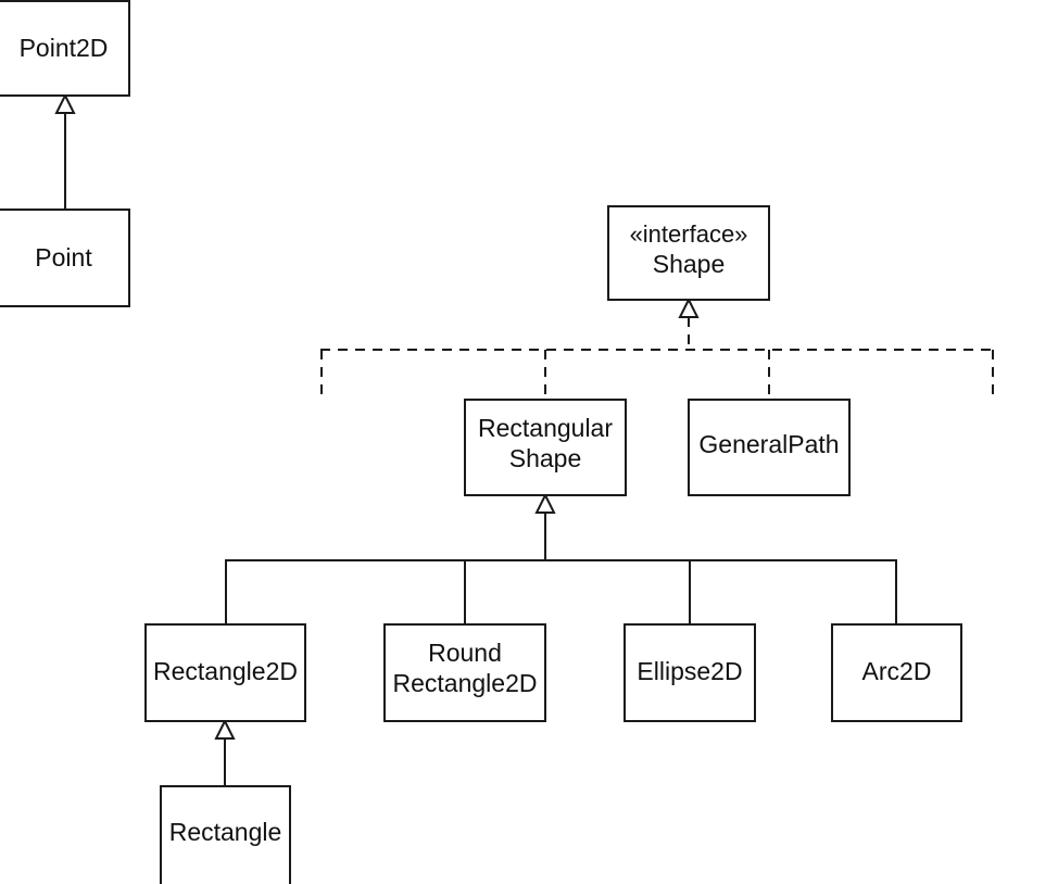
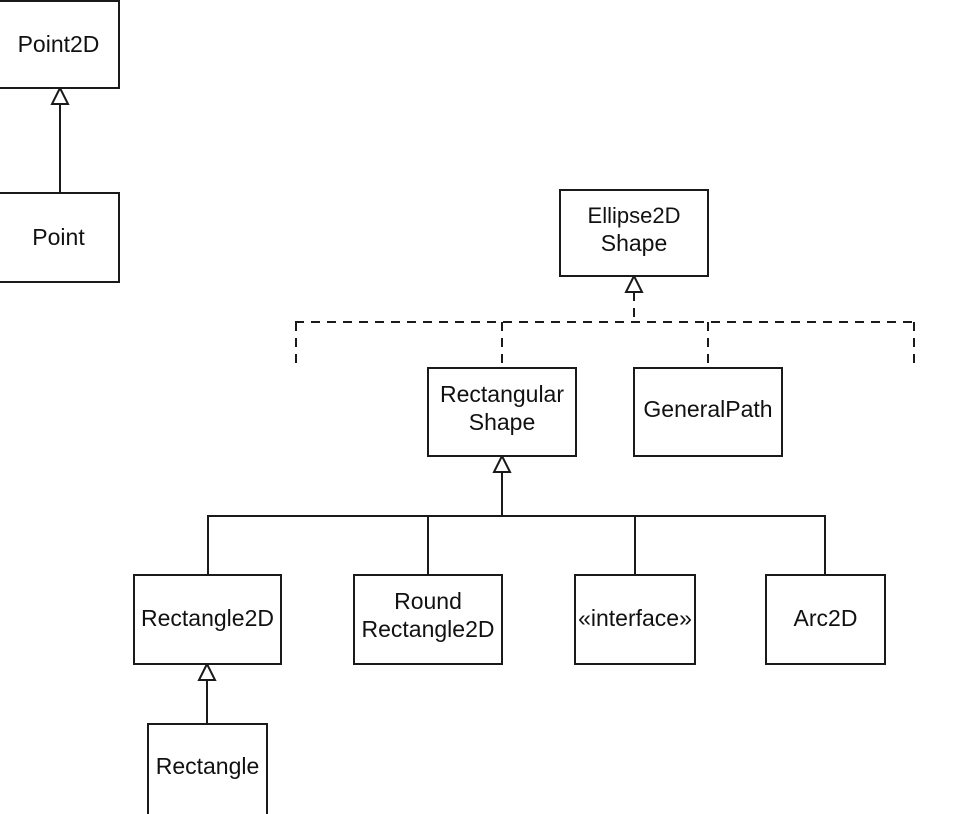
  Point2D
  Point
- «interface»
+ Ellipse2D
  Shape
  Rectangular
  Shape
  GeneralPath
  Rectangle2D
  Round
  Rectangle2D
- Ellipse2D
+ «interface»
  Arc2D
  Rectangle
